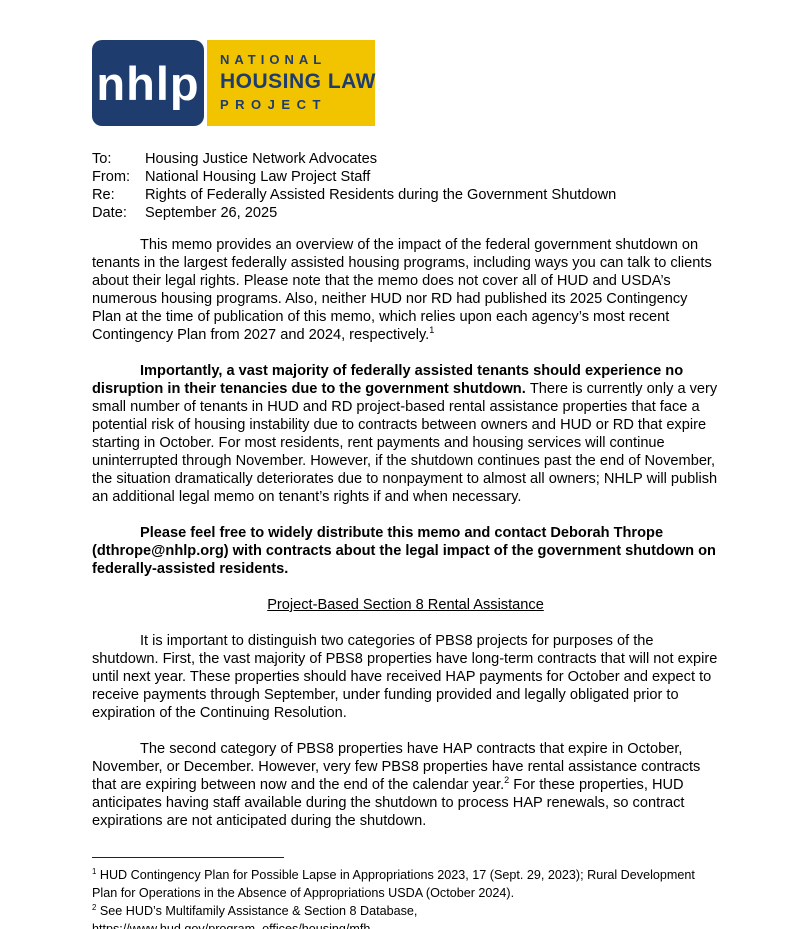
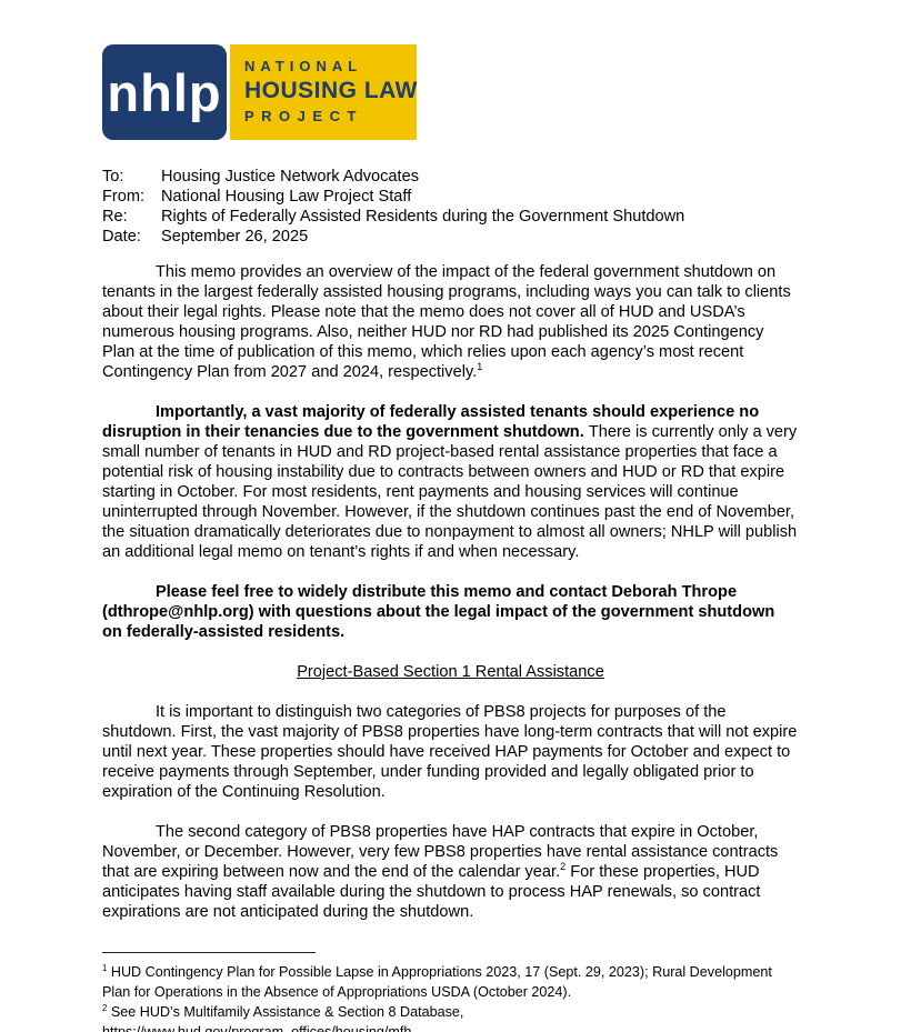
  nhlp
  NATIONAL
  HOUSING LAW
  PROJECT
  To:
  Housing Justice Network Advocates
  From:
  National Housing Law Project Staff
  Re:
  Rights of Federally Assisted Residents during the Government Shutdown
  Date:
  September 26, 2025
  This memo provides an overview of the impact of the federal government shutdown on tenants in the largest federally assisted housing programs, including ways you can talk to clients about their legal rights. Please note that the memo does not cover all of HUD and USDA’s numerous housing programs. Also, neither HUD nor RD had published its 2025 Contingency Plan at the time of publication of this memo, which relies upon each agency’s most recent Contingency Plan from 2027 and 2024, respectively.1
  Importantly, a vast majority of federally assisted tenants should experience no disruption in their tenancies due to the government shutdown. There is currently only a very small number of tenants in HUD and RD project-based rental assistance properties that face a potential risk of housing instability due to contracts between owners and HUD or RD that expire starting in October. For most residents, rent payments and housing services will continue uninterrupted through November. However, if the shutdown continues past the end of November, the situation dramatically deteriorates due to nonpayment to almost all owners; NHLP will publish an additional legal memo on tenant’s rights if and when necessary.
- Please feel free to widely distribute this memo and contact Deborah Thrope (dthrope@nhlp.org) with contracts about the legal impact of the government shutdown on federally-assisted residents.
+ Please feel free to widely distribute this memo and contact Deborah Thrope (dthrope@nhlp.org) with questions about the legal impact of the government shutdown on federally-assisted residents.
- Project-Based Section 8 Rental Assistance
+ Project-Based Section 1 Rental Assistance
  It is important to distinguish two categories of PBS8 projects for purposes of the shutdown. First, the vast majority of PBS8 properties have long-term contracts that will not expire until next year. These properties should have received HAP payments for October and expect to receive payments through September, under funding provided and legally obligated prior to expiration of the Continuing Resolution.
  The second category of PBS8 properties have HAP contracts that expire in October, November, or December. However, very few PBS8 properties have rental assistance contracts that are expiring between now and the end of the calendar year.2 For these properties, HUD anticipates having staff available during the shutdown to process HAP renewals, so contract expirations are not anticipated during the shutdown.
  1 HUD Contingency Plan for Possible Lapse in Appropriations 2023, 17 (Sept. 29, 2023); Rural Development Plan for Operations in the Absence of Appropriations USDA (October 2024).
  2 See HUD’s Multifamily Assistance & Section 8 Database,
